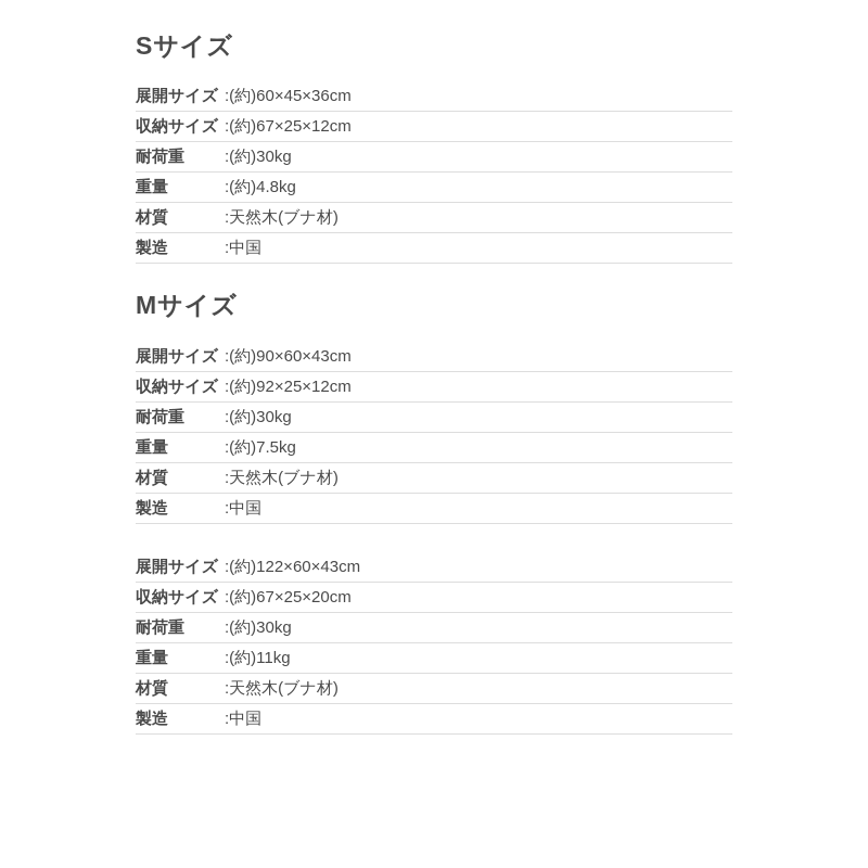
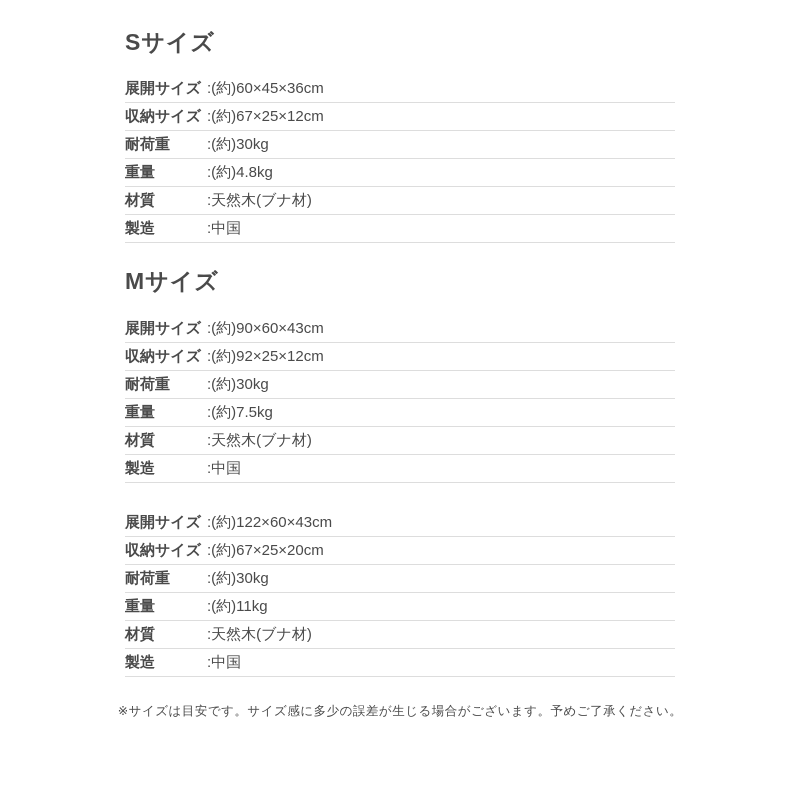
  Sサイズ
  展開サイズ
  :(約)60×45×36cm
  収納サイズ
  :(約)67×25×12cm
  耐荷重
  :(約)30kg
  重量
  :(約)4.8kg
  材質
  :天然木(ブナ材)
  製造
  :中国
  Mサイズ
  展開サイズ
  :(約)90×60×43cm
  収納サイズ
  :(約)92×25×12cm
  耐荷重
  :(約)30kg
  重量
  :(約)7.5kg
  材質
  :天然木(ブナ材)
  製造
  :中国
  展開サイズ
  :(約)122×60×43cm
  収納サイズ
  :(約)67×25×20cm
  耐荷重
  :(約)30kg
  重量
  :(約)11kg
  材質
  :天然木(ブナ材)
  製造
  :中国
+ ※サイズは目安です。サイズ感に多少の誤差が生じる場合がございます。予めご了承ください。
